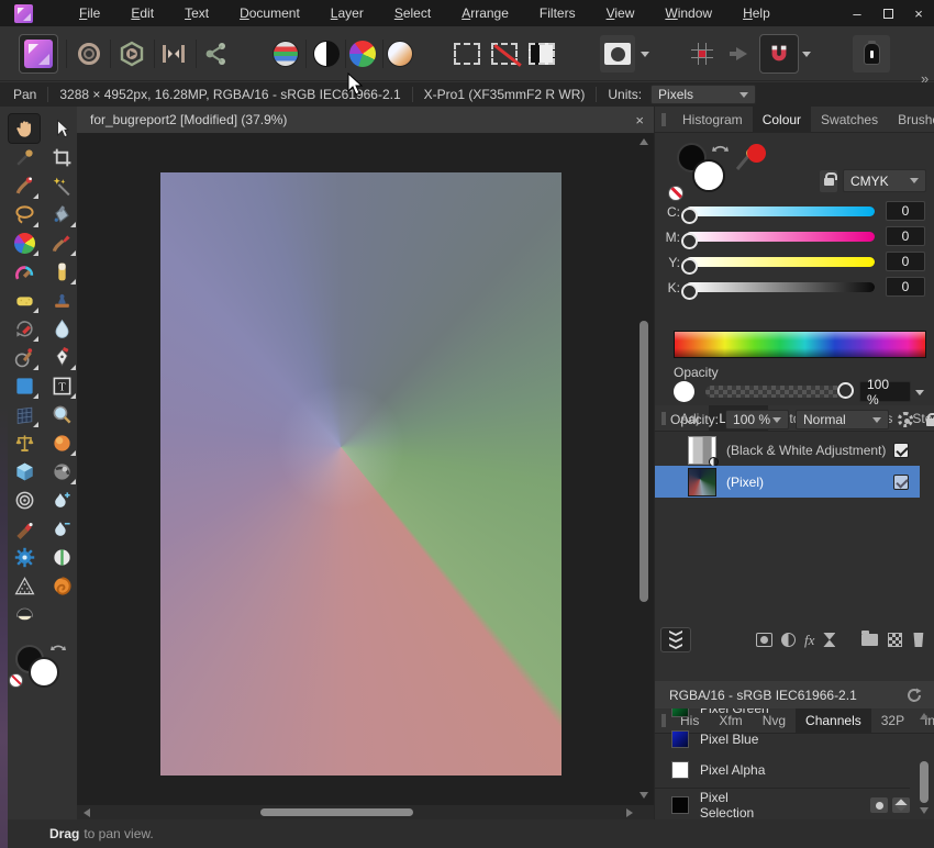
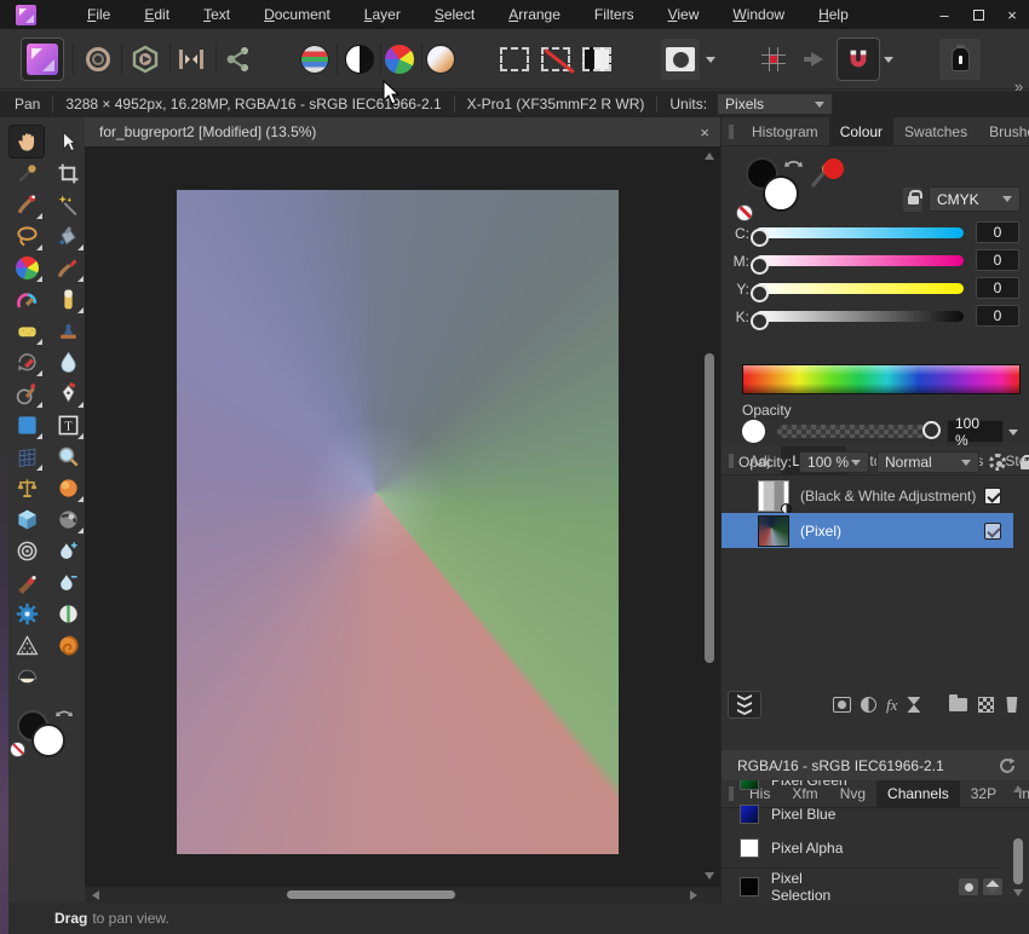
  File
  Edit
  Text
  Document
  Layer
  Select
  Arrange
  Filters
  View
  Window
  Help
  –
  ×
  »
  Pan
  3288 × 4952px, 16.28MP, RGBA/16 - sRGB IEC61966-2.1
  X-Pro1 (XF35mmF2 R WR)
  Units:
  Pixels
- for_bugreport2 [Modified] (37.9%)
+ for_bugreport2 [Modified] (13.5%)
  ×
  T
  Histogram
  Colour
  Swatches
  Brush
  CMYK
  C:
  0
  M:
  0
  Y:
  0
  K:
  0
  Opacity
  100 %
  Adj
  Opacity:
  100 %
  Normal
  (Black & White Adjustment)
  (Pixel)
  fx
  His
  Xfm
  Nvg
  Channels
  32P
  RGBA/16 - sRGB IEC61966-2.1
  Pixel Green
  Pixel Blue
  Pixel Alpha
  Pixel Selection
  Drag
  to pan view.
